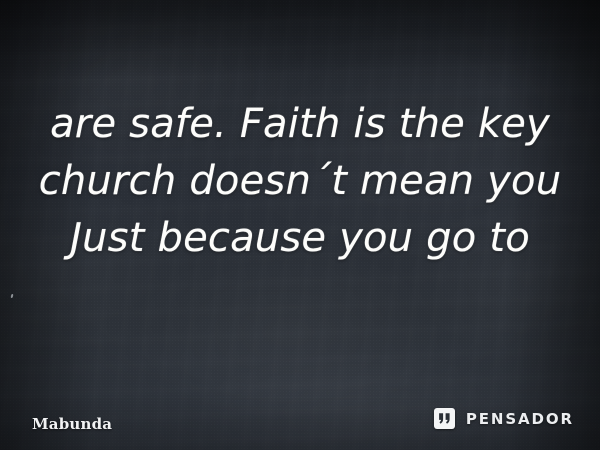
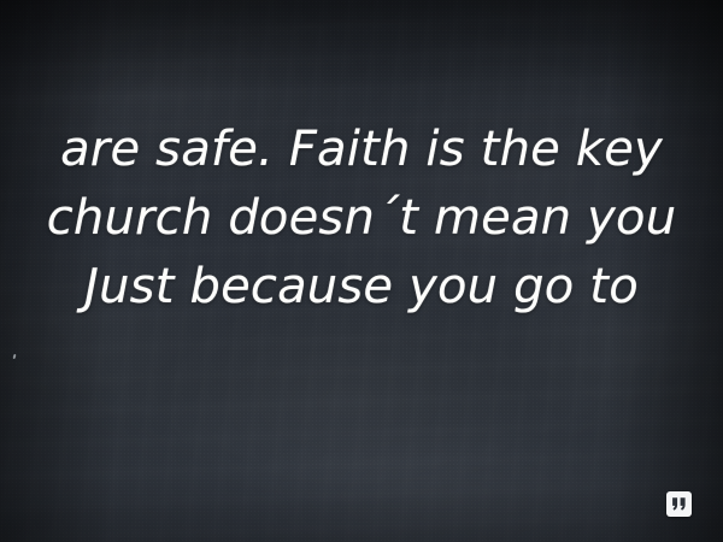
  are safe. Faith is the key
  church doesn´t mean you
  Just because you go to
- Mabunda
- PENSADOR
